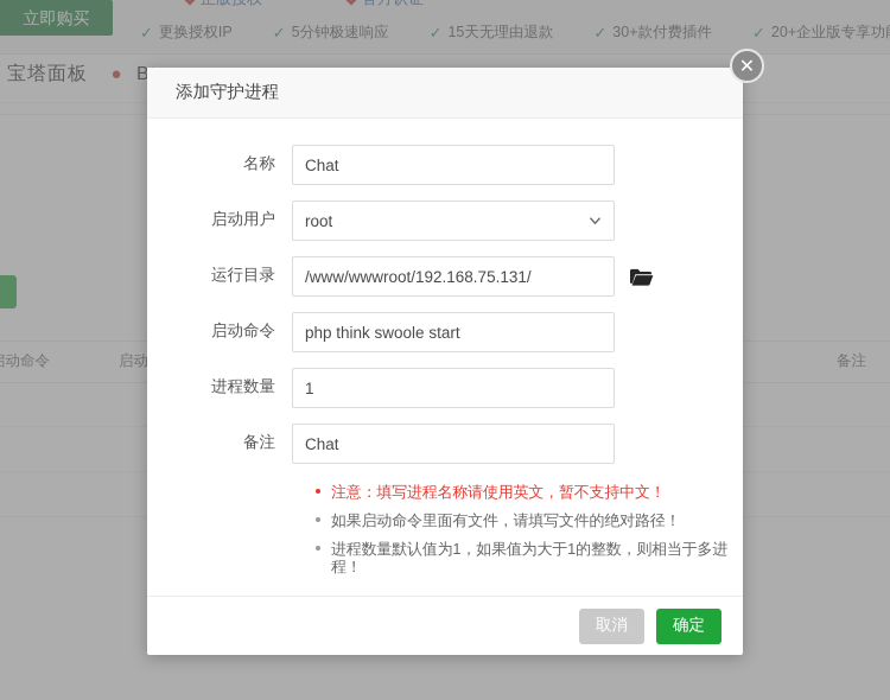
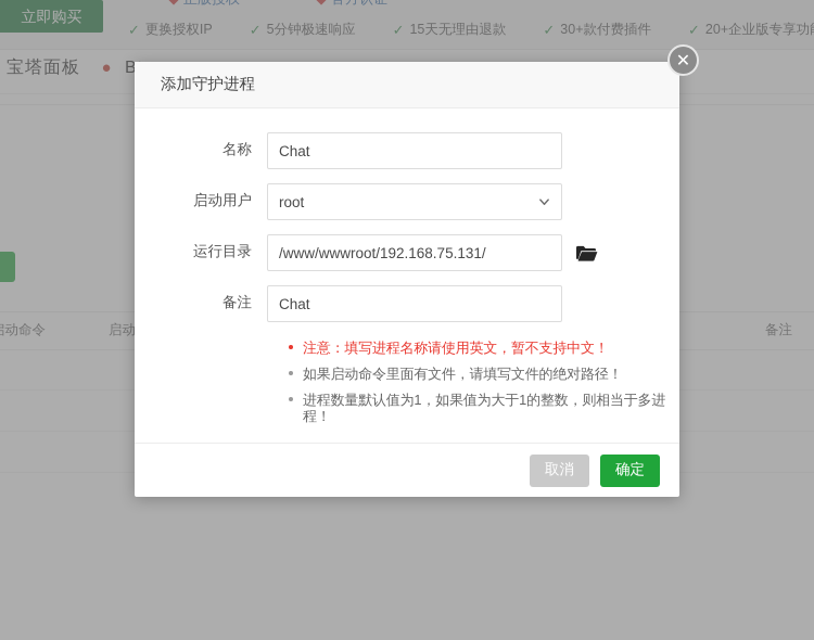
  立即购买
  ✓
  更换授权IP
  ✓
  5分钟极速响应
  ✓
  15天无理由退款
  ✓
  30+款付费插件
  ✓
  20+企业版专享功
  动命令
  备注
  添加守护进程
  ✕
  名称
  Chat
  启动用户
  root
  运行目录
  /www/wwwroot/192.168.75.131/
- 启动命令
- php think swoole start
- 进程数量
- 1
  备注
  Chat
  注意：填写进程名称请使用英文，暂不支持中文！
  如果启动命令里面有文件，请填写文件的绝对路径！
  进程数量默认值为1，如果值为大于1的整数，则相当于多进程！
  取消
  确定
